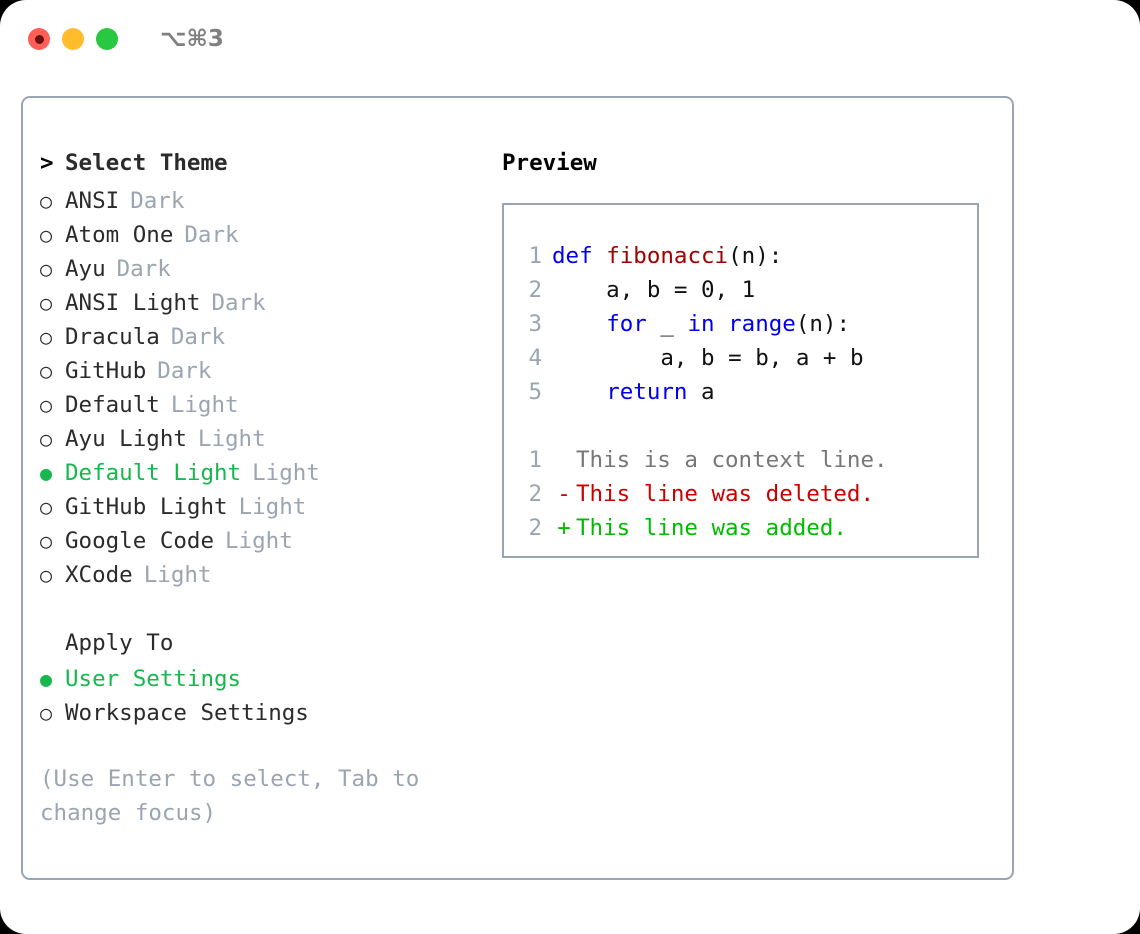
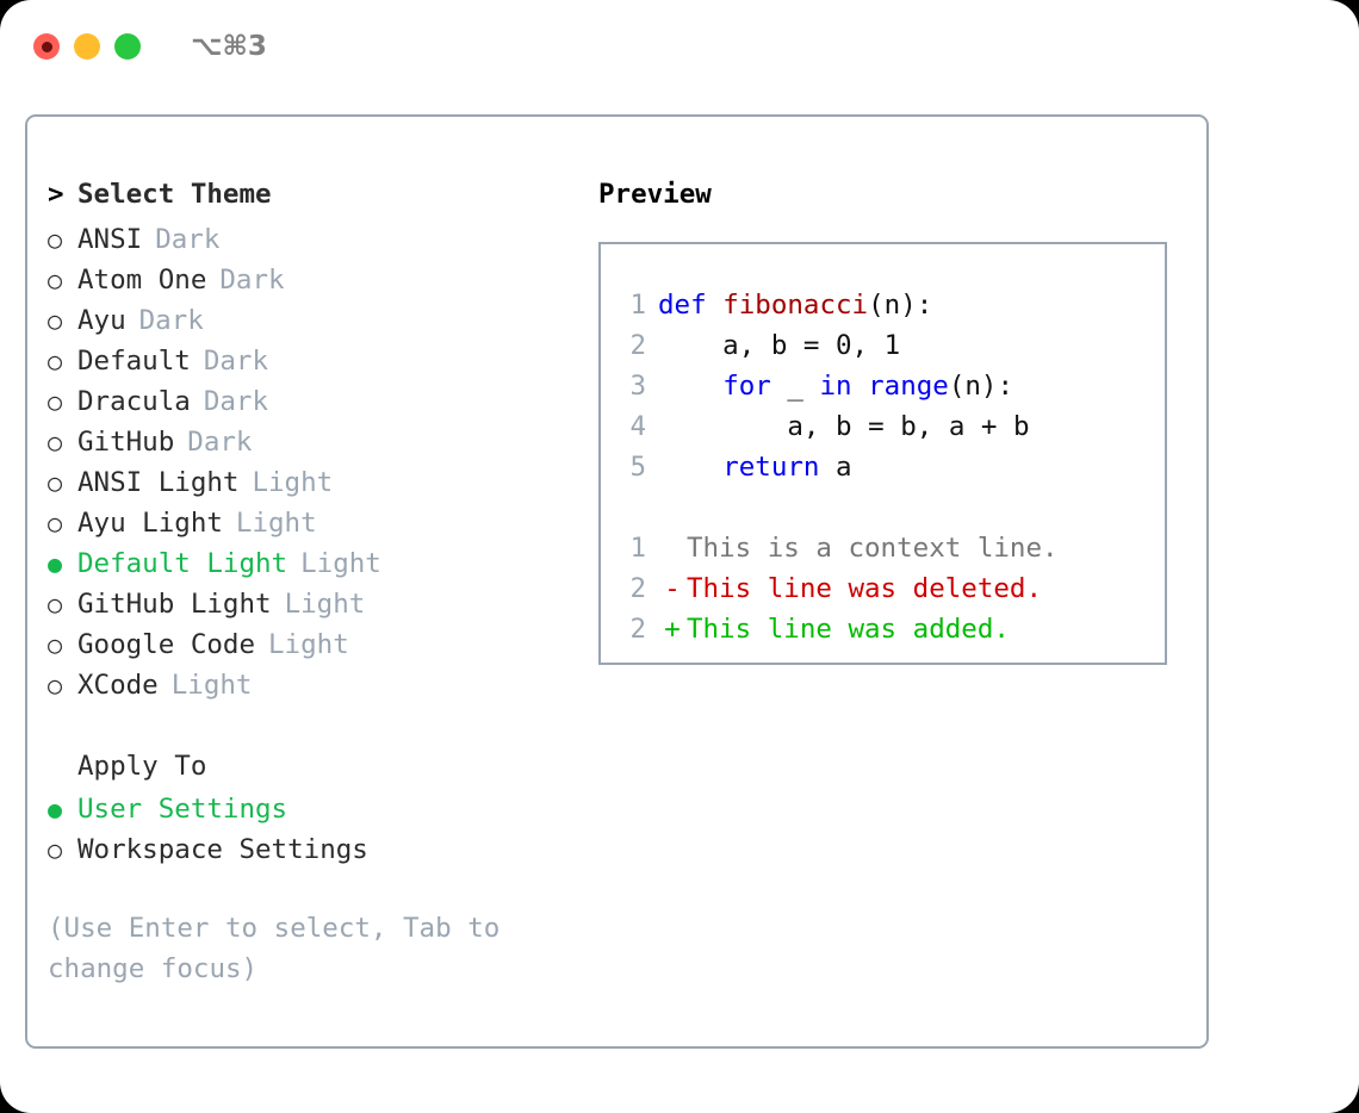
  ⌥⌘3
  >
  Select Theme
  ○
  ANSI
  Dark
  ○
  Atom One
  Dark
  ○
  Ayu
  Dark
  ○
- ANSI Light
+ Default
  Dark
  ○
  Dracula
  Dark
  ○
  GitHub
  Dark
  ○
- Default
+ ANSI Light
  Light
  ○
  Ayu Light
  Light
  ●
  Default Light
  Light
  ○
  GitHub Light
  Light
  ○
  Google Code
  Light
  ○
  XCode
  Light
  Apply To
  ●
  User Settings
  ○
  Workspace Settings
  (Use Enter to select, Tab to change focus)
  Preview
  1
  def
  fibonacci
  (n):
  2
  a, b = 0, 1
  3
  for
  _
  in
  range
  (n):
  4
  a, b = b, a + b
  5
  return
  a
  1
  This is a context line.
  2
  -
  This line was deleted.
  2
  +
  This line was added.
